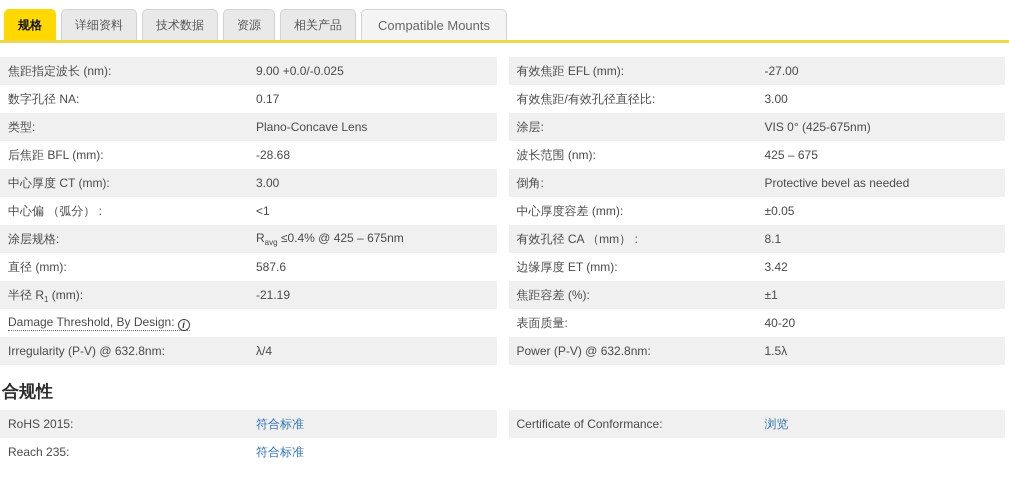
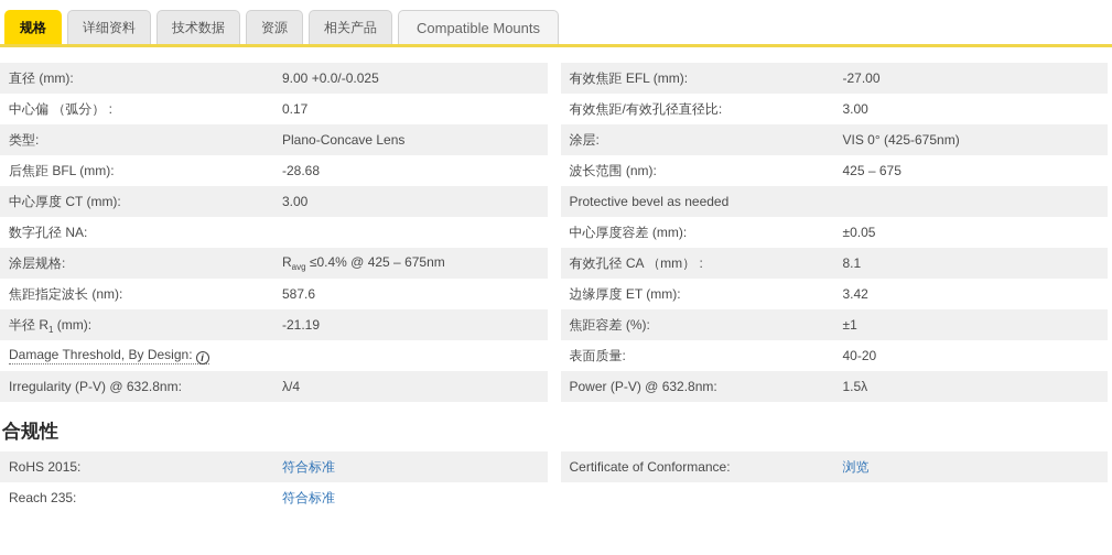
  规格
  详细资料
  技术数据
  资源
  相关产品
  Compatible Mounts
- 焦距指定波长 (nm):
+ 直径 (mm):
  9.00 +0.0/-0.025
- 数字孔径 NA:
+ 中心偏 （弧分） :
  0.17
  类型:
  Plano-Concave Lens
  后焦距 BFL (mm):
  -28.68
  中心厚度 CT (mm):
  3.00
- 中心偏 （弧分） :
+ 数字孔径 NA:
- <1
  涂层规格:
  Ravg ≤0.4% @ 425 – 675nm
- 直径 (mm):
+ 焦距指定波长 (nm):
  587.6
  半径 R1 (mm):
  -21.19
  Damage Threshold, By Design: i
  Irregularity (P-V) @ 632.8nm:
  λ/4
  有效焦距 EFL (mm):
  -27.00
  有效焦距/有效孔径直径比:
  3.00
  涂层:
  VIS 0° (425-675nm)
  波长范围 (nm):
  425 – 675
- 倒角:
  Protective bevel as needed
  中心厚度容差 (mm):
  ±0.05
  有效孔径 CA （mm） :
  8.1
  边缘厚度 ET (mm):
  3.42
  焦距容差 (%):
  ±1
  表面质量:
  40-20
  Power (P-V) @ 632.8nm:
  1.5λ
  合规性
  RoHS 2015:
  符合标准
  Reach 235:
  符合标准
  Certificate of Conformance:
  浏览
